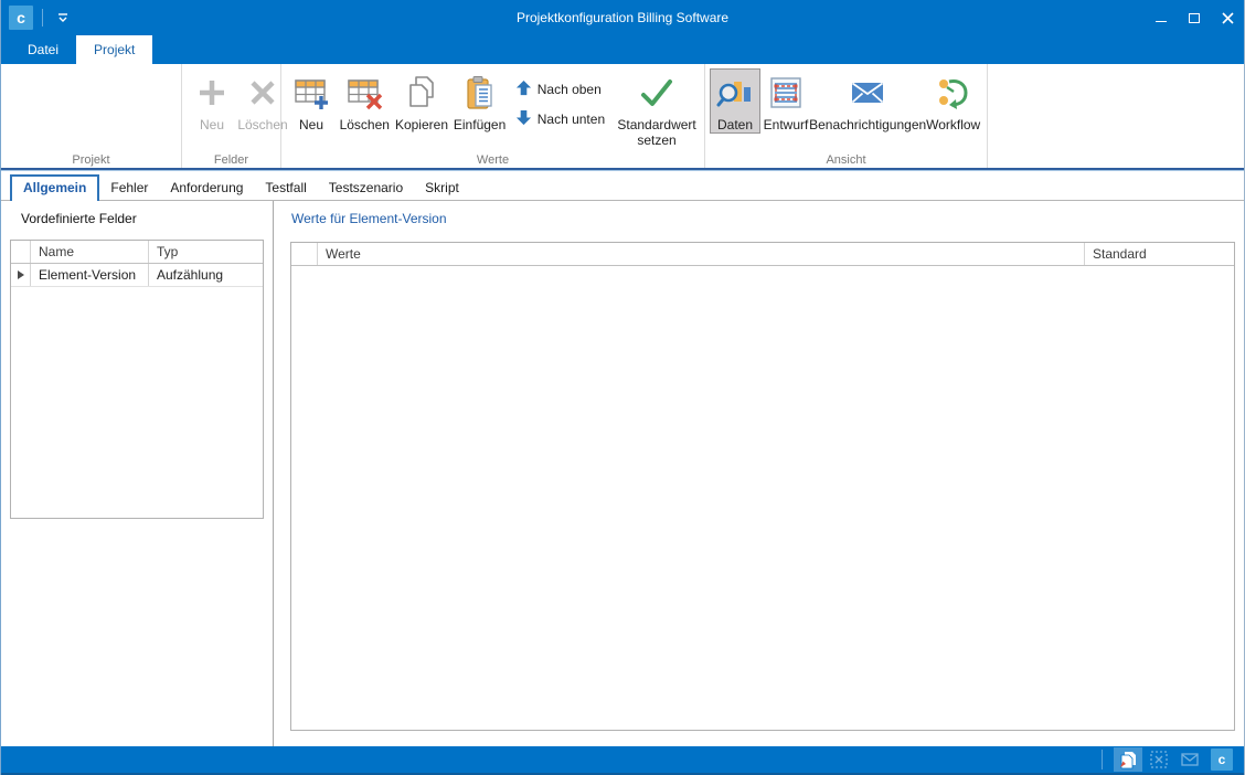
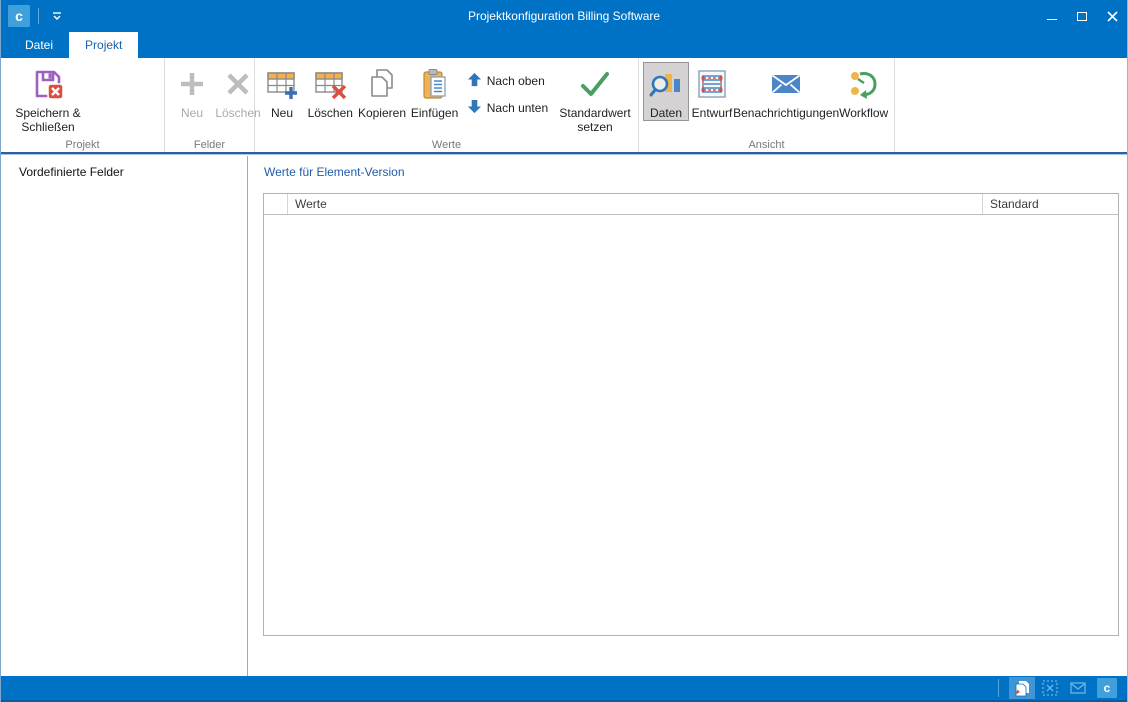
  c
  Projektkonfiguration Billing Software
  Datei
  Projekt
+ Speichern & Schließen
  Projekt
  Neu
  Löschen
  Felder
  Neu
  Löschen
  Kopieren
  Einfügen
  Nach oben
  Nach unten
  Standardwert setzen
  Werte
  Daten
  Entwurf
  Benachrichtigungen
  Workflow
  Ansicht
- Allgemein
- Fehler
- Anforderung
- Testfall
- Testszenario
- Skript
  Vordefinierte Felder
- Name
- Typ
- Element-Version
- Aufzählung
  Werte für Element-Version
  Werte
  Standard
  c
